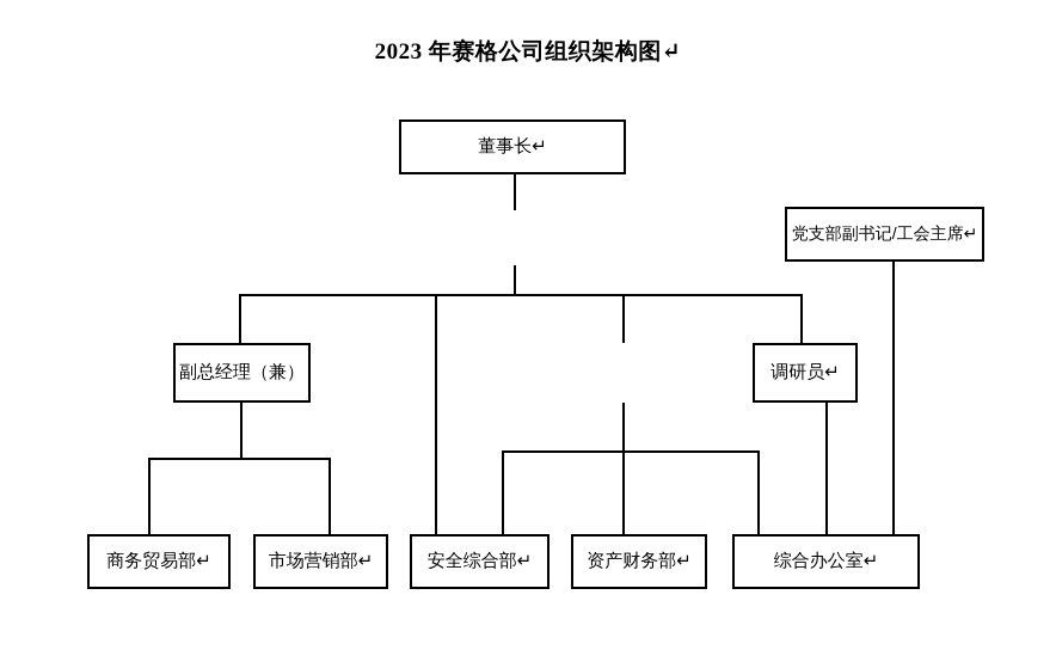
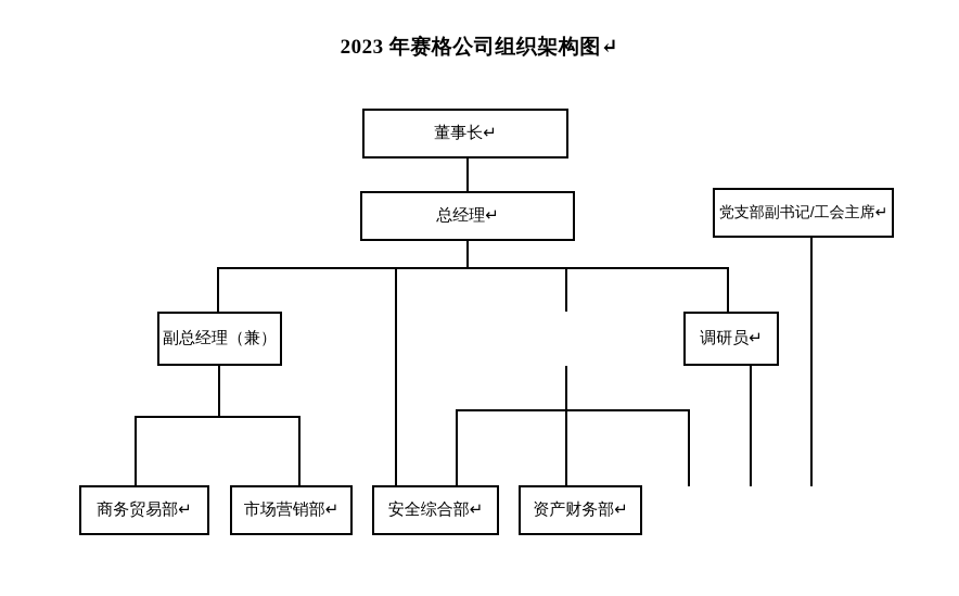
  2023 年赛格公司组织架构图↵
  董事长↵
+ 总经理↵
  党支部副书记/工会主席↵
  副总经理（兼）
  调研员↵
  商务贸易部↵
  市场营销部↵
  安全综合部↵
  资产财务部↵
- 综合办公室↵
